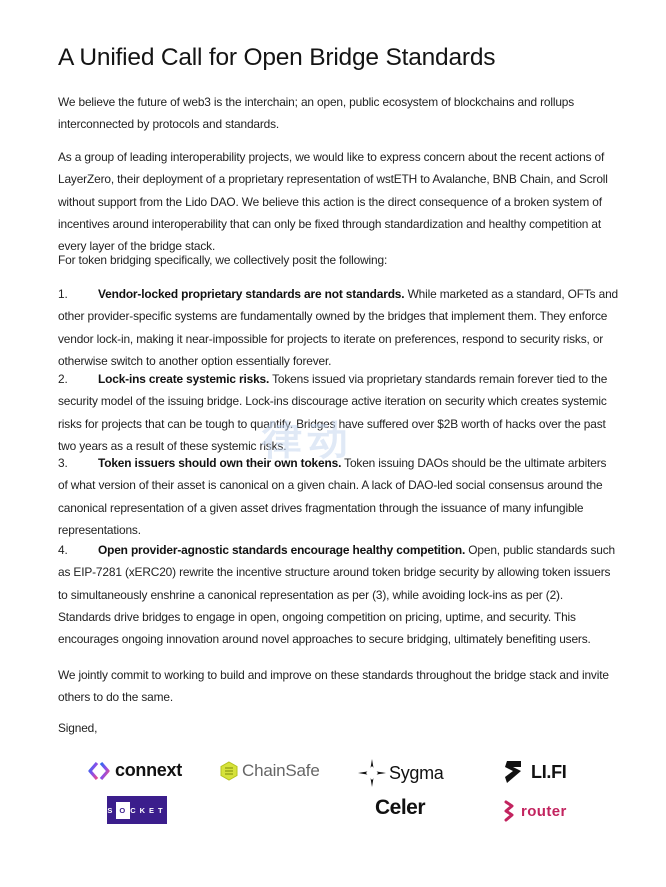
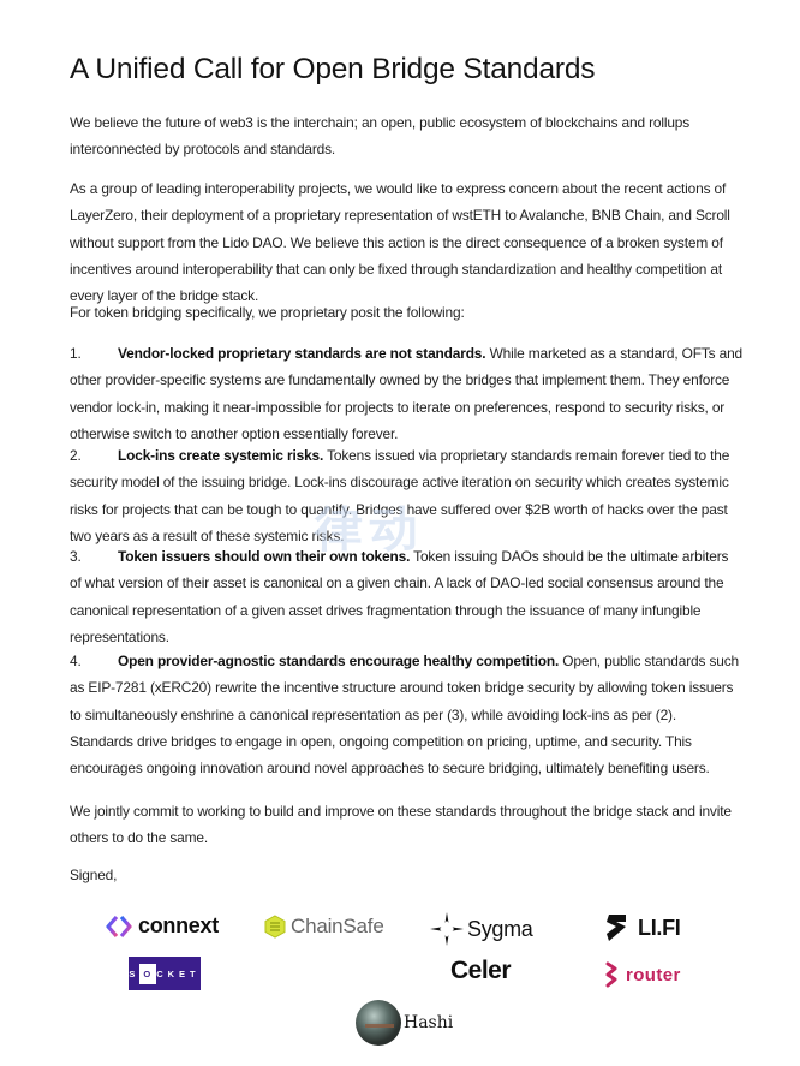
  A Unified Call for Open Bridge Standards
  We believe the future of web3 is the interchain; an open, public ecosystem of blockchains and rollups interconnected by protocols and standards.
  As a group of leading interoperability projects, we would like to express concern about the recent actions of LayerZero, their deployment of a proprietary representation of wstETH to Avalanche, BNB Chain, and Scroll without support from the Lido DAO. We believe this action is the direct consequence of a broken system of incentives around interoperability that can only be fixed through standardization and healthy competition at every layer of the bridge stack.
- For token bridging specifically, we collectively posit the following:
+ For token bridging specifically, we proprietary posit the following:
  1. Vendor-locked proprietary standards are not standards. While marketed as a standard, OFTs and other provider-specific systems are fundamentally owned by the bridges that implement them. They enforce vendor lock-in, making it near-impossible for projects to iterate on preferences, respond to security risks, or otherwise switch to another option essentially forever.
  2. Lock-ins create systemic risks. Tokens issued via proprietary standards remain forever tied to the security model of the issuing bridge. Lock-ins discourage active iteration on security which creates systemic risks for projects that can be tough to quantify. Bridges have suffered over $2B worth of hacks over the past two years as a result of these systemic risks.
  3. Token issuers should own their own tokens. Token issuing DAOs should be the ultimate arbiters of what version of their asset is canonical on a given chain. A lack of DAO-led social consensus around the canonical representation of a given asset drives fragmentation through the issuance of many infungible representations.
  4. Open provider-agnostic standards encourage healthy competition. Open, public standards such as EIP-7281 (xERC20) rewrite the incentive structure around token bridge security by allowing token issuers to simultaneously enshrine a canonical representation as per (3), while avoiding lock-ins as per (2). Standards drive bridges to engage in open, ongoing competition on pricing, uptime, and security. This encourages ongoing innovation around novel approaches to secure bridging, ultimately benefiting users.
  We jointly commit to working to build and improve on these standards throughout the bridge stack and invite others to do the same.
  Signed,
  律动
  connext
  ChainSafe
  Sygma
  LI.FI
  S
  O
  CKET
  Celer
  router
+ Hashi
